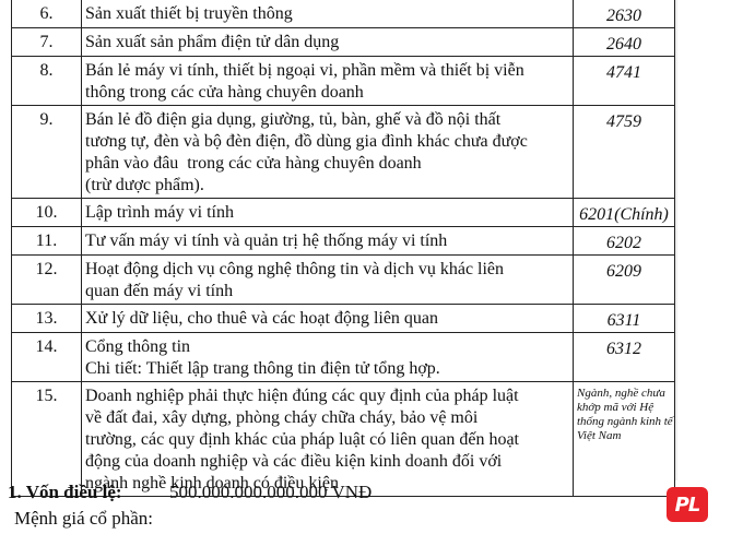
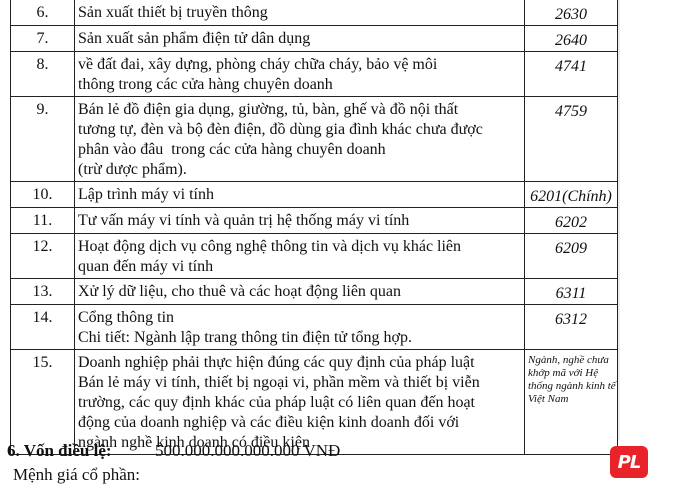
  6.	Sản xuất thiết bị truyền thông	2630
  7.	Sản xuất sản phẩm điện tử dân dụng	2640
- 8.	Bán lẻ máy vi tính, thiết bị ngoại vi, phần mềm và thiết bị viễn thông trong các cửa hàng chuyên doanh	4741
+ 8.	về đất đai, xây dựng, phòng cháy chữa cháy, bảo vệ môi thông trong các cửa hàng chuyên doanh	4741
  9.	Bán lẻ đồ điện gia dụng, giường, tủ, bàn, ghế và đồ nội thất tương tự, đèn và bộ đèn điện, đồ dùng gia đình khác chưa được phân vào đâu trong các cửa hàng chuyên doanh (trừ dược phẩm).	4759
  10.	Lập trình máy vi tính	6201(Chính)
  11.	Tư vấn máy vi tính và quản trị hệ thống máy vi tính	6202
  12.	Hoạt động dịch vụ công nghệ thông tin và dịch vụ khác liên quan đến máy vi tính	6209
  13.	Xử lý dữ liệu, cho thuê và các hoạt động liên quan	6311
- 14.	Cổng thông tin Chi tiết: Thiết lập trang thông tin điện tử tổng hợp.	6312
+ 14.	Cổng thông tin Chi tiết: Ngành lập trang thông tin điện tử tổng hợp.	6312
- 15.	Doanh nghiệp phải thực hiện đúng các quy định của pháp luật về đất đai, xây dựng, phòng cháy chữa cháy, bảo vệ môi trường, các quy định khác của pháp luật có liên quan đến hoạt động của doanh nghiệp và các điều kiện kinh doanh đối với ngành nghề kinh doanh có điều kiện	Ngành, nghề chưa khớp mã với Hệ thống ngành kinh tế Việt Nam
+ 15.	Doanh nghiệp phải thực hiện đúng các quy định của pháp luật Bán lẻ máy vi tính, thiết bị ngoại vi, phần mềm và thiết bị viễn trường, các quy định khác của pháp luật có liên quan đến hoạt động của doanh nghiệp và các điều kiện kinh doanh đối với ngành nghề kinh doanh có điều kiện	Ngành, nghề chưa khớp mã với Hệ thống ngành kinh tế Việt Nam
- 1. Vốn điều lệ:
+ 6. Vốn điều lệ:
  500.000.000.000.000 VNĐ
  Mệnh giá cổ phần:
  PL
